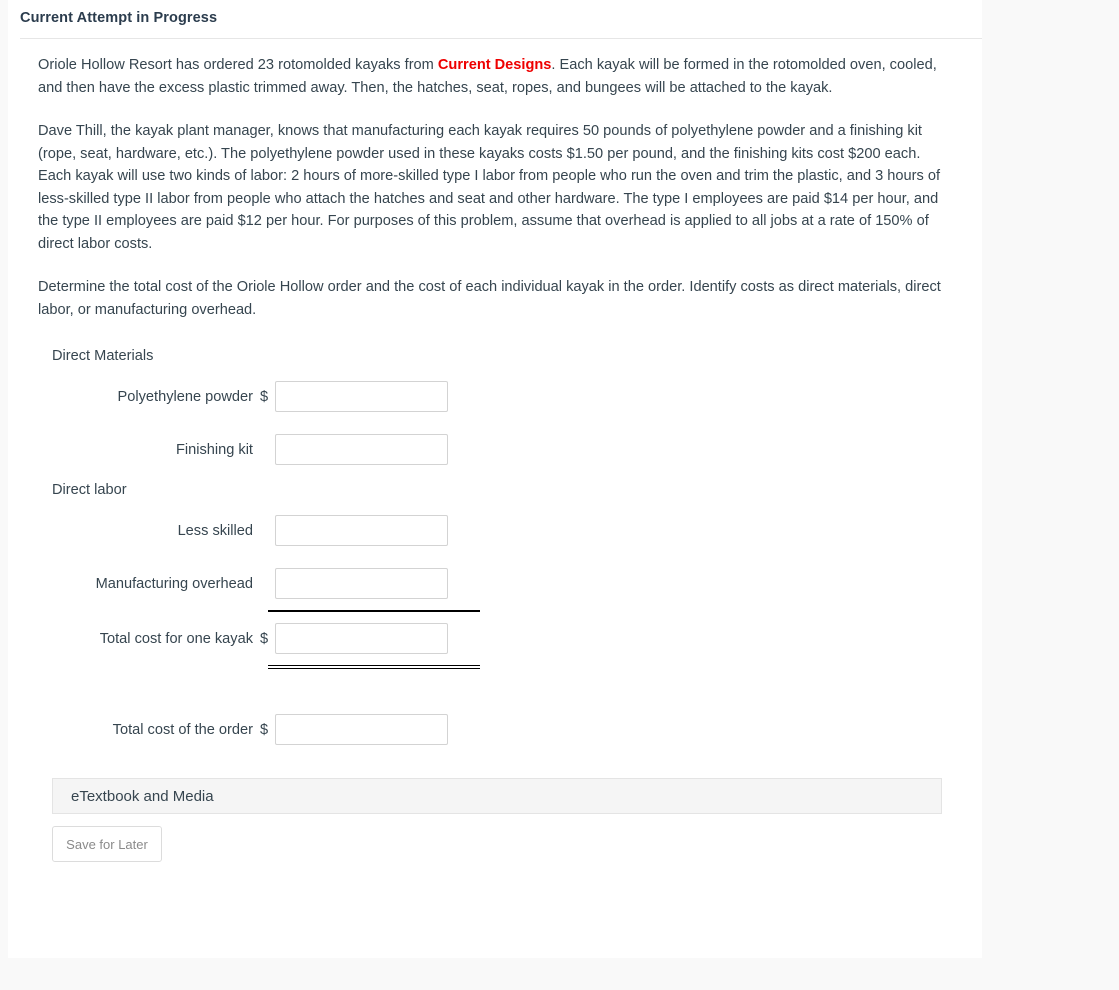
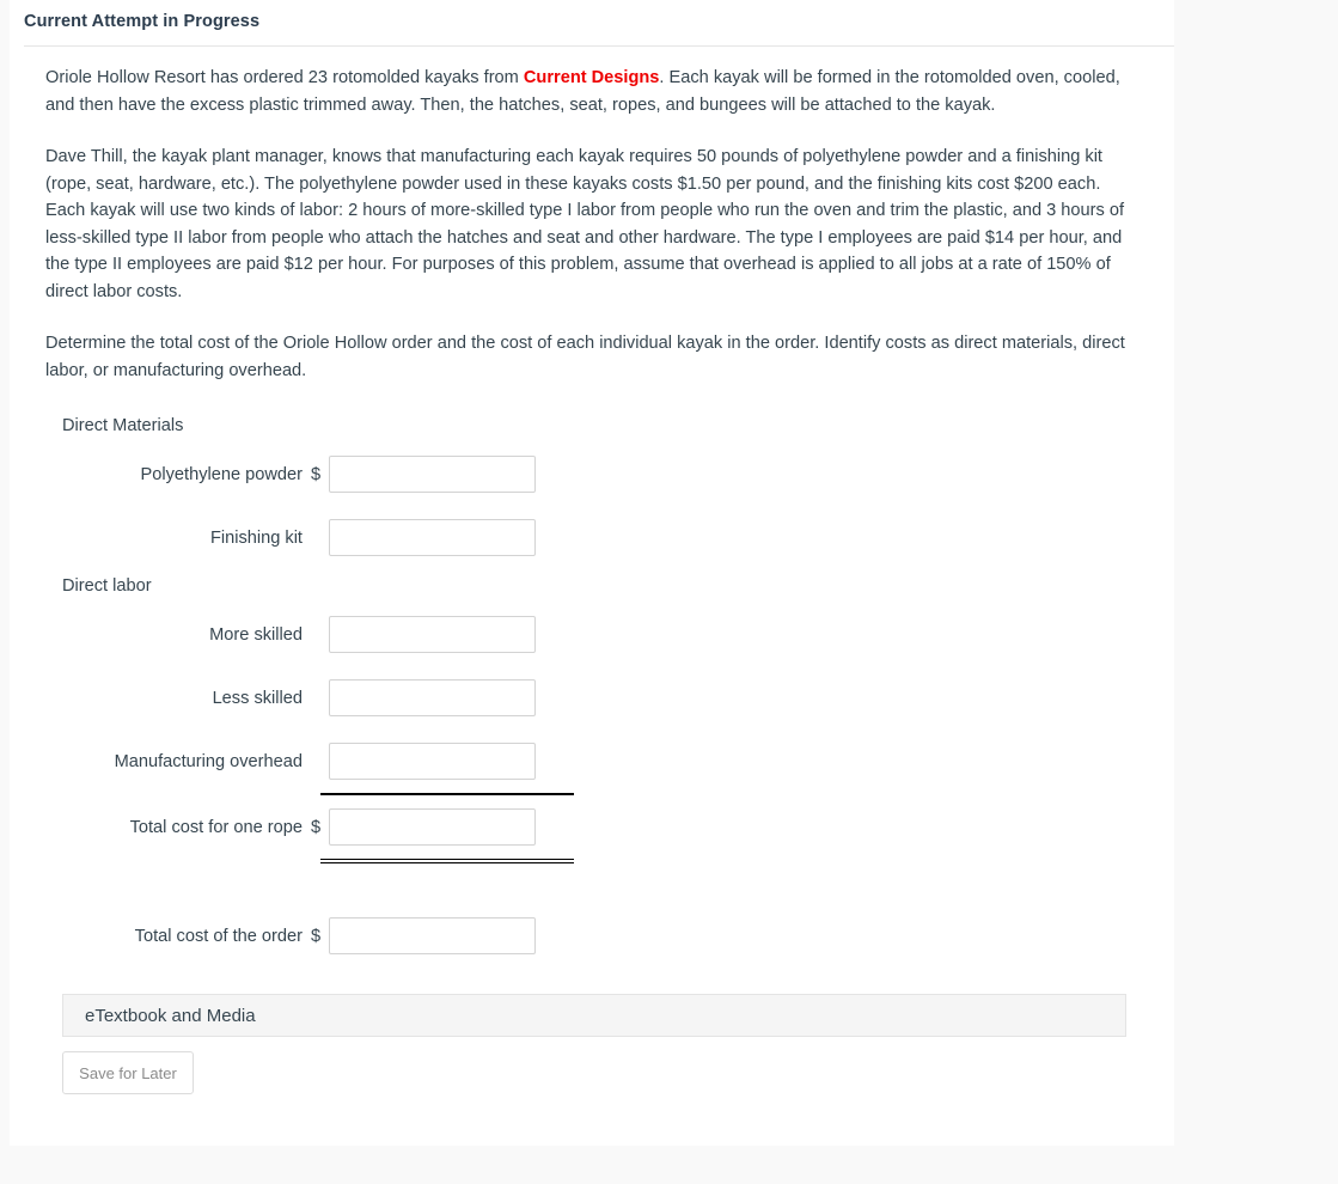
  Current Attempt in Progress
  Oriole Hollow Resort has ordered 23 rotomolded kayaks from Current Designs. Each kayak will be formed in the rotomolded oven, cooled, and then have the excess plastic trimmed away. Then, the hatches, seat, ropes, and bungees will be attached to the kayak.
  Dave Thill, the kayak plant manager, knows that manufacturing each kayak requires 50 pounds of polyethylene powder and a finishing kit (rope, seat, hardware, etc.). The polyethylene powder used in these kayaks costs $1.50 per pound, and the finishing kits cost $200 each. Each kayak will use two kinds of labor: 2 hours of more-skilled type I labor from people who run the oven and trim the plastic, and 3 hours of less-skilled type II labor from people who attach the hatches and seat and other hardware. The type I employees are paid $14 per hour, and the type II employees are paid $12 per hour. For purposes of this problem, assume that overhead is applied to all jobs at a rate of 150% of direct labor costs.
  Determine the total cost of the Oriole Hollow order and the cost of each individual kayak in the order. Identify costs as direct materials, direct labor, or manufacturing overhead.
  Direct Materials
  Polyethylene powder
  $
  Finishing kit
  Direct labor
+ More skilled
  Less skilled
  Manufacturing overhead
- Total cost for one kayak
+ Total cost for one rope
  $
  Total cost of the order
  $
  eTextbook and Media
  Save for Later
